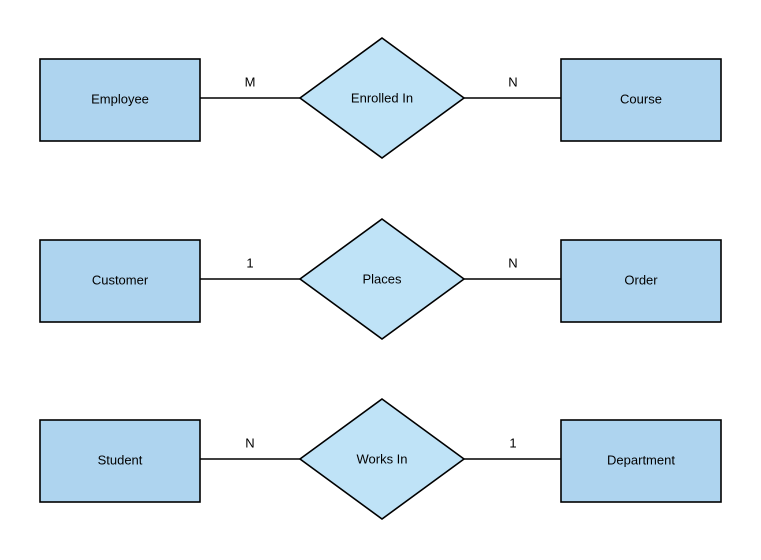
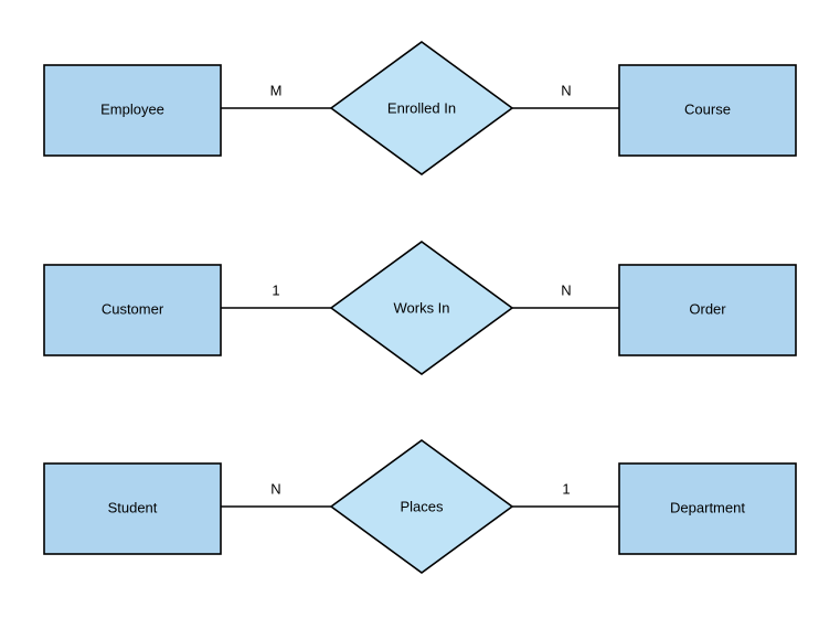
  Employee
  Enrolled In
  Course
  M
  N
  Customer
- Places
+ Works In
  Order
  1
  N
  Student
- Works In
+ Places
  Department
  N
  1
